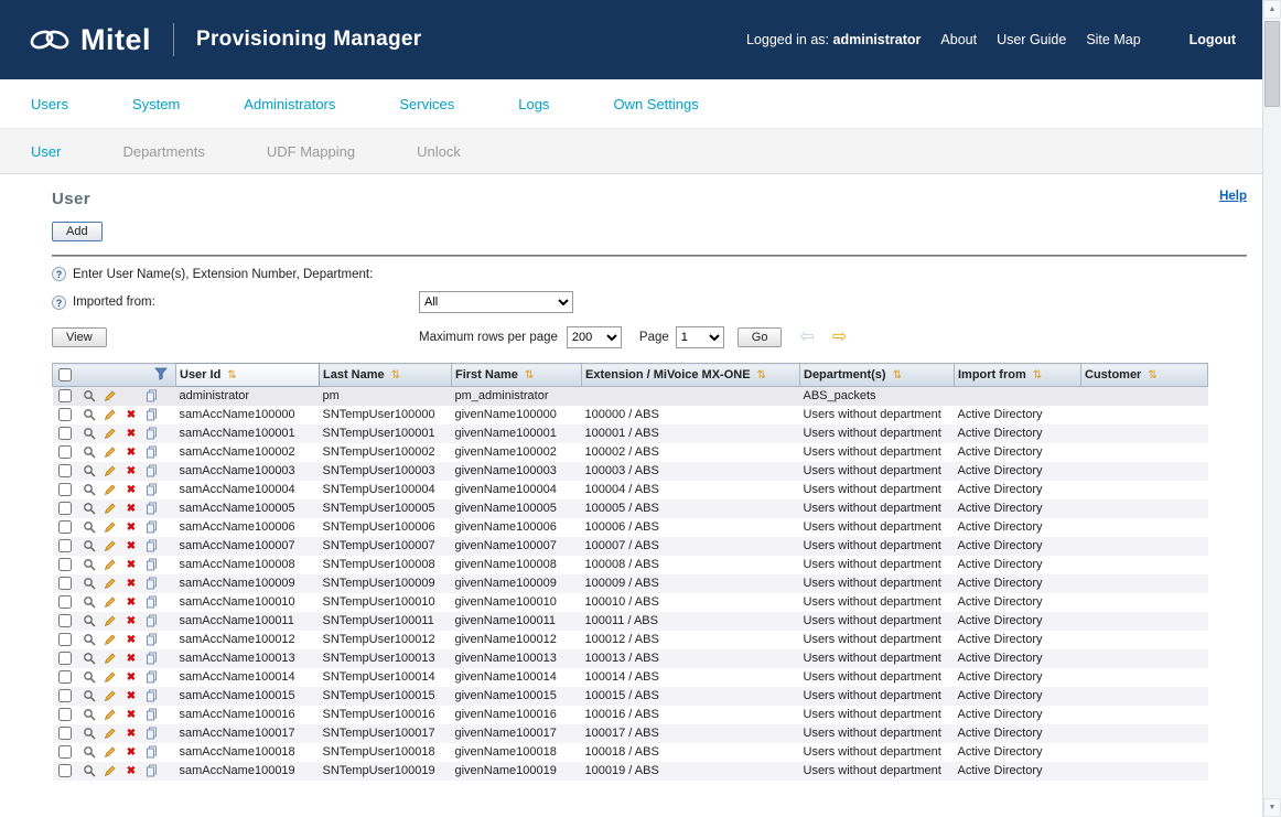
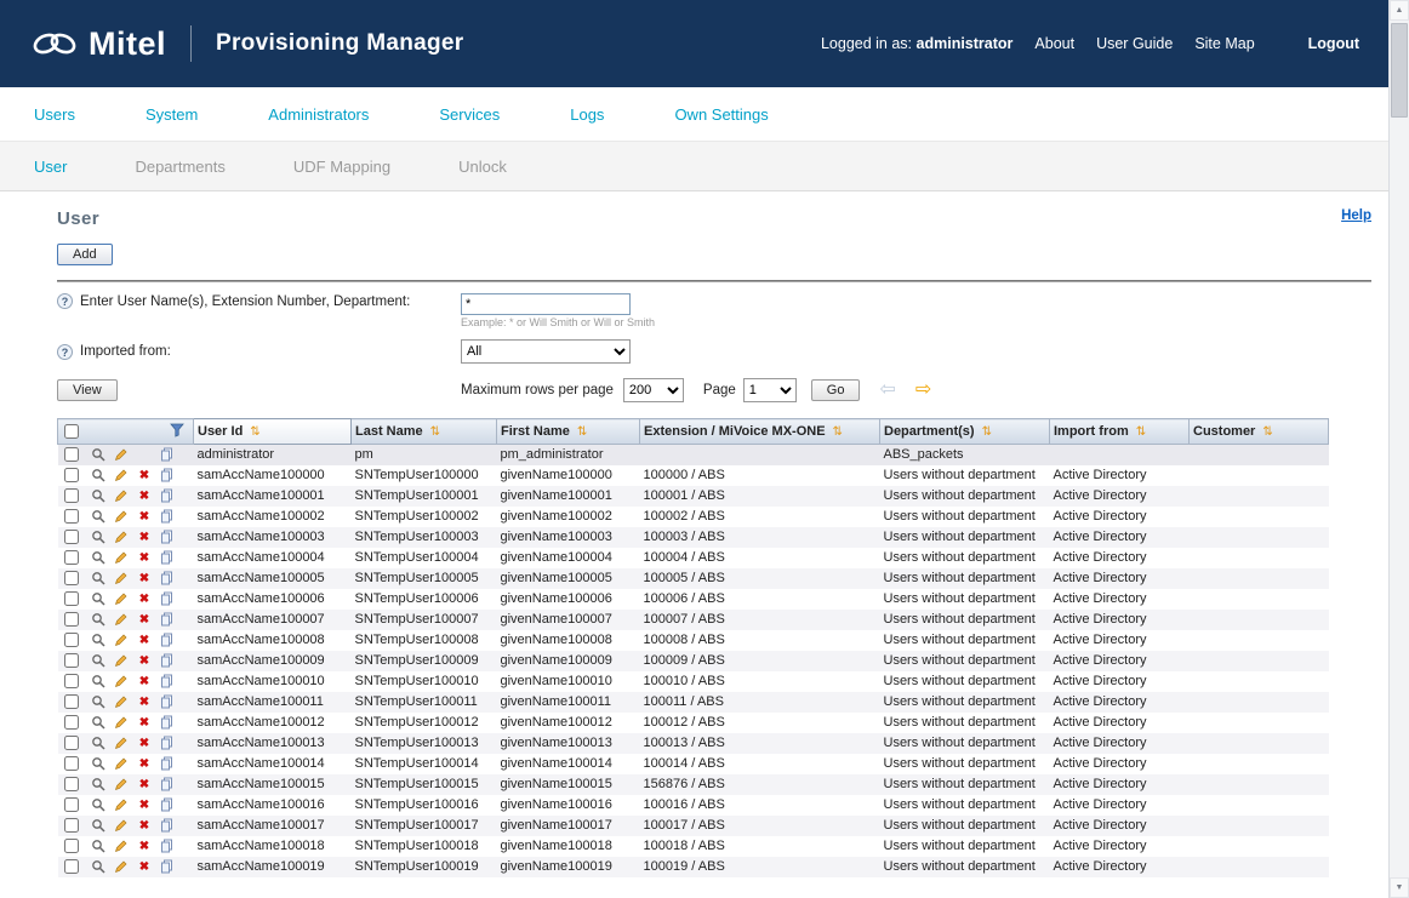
  Mitel
  Provisioning Manager
  Logged in as: administrator
  About
  User Guide
  Site Map
  Logout
  Users
  System
  Administrators
  Services
  Logs
  Own Settings
  User
  Departments
  UDF Mapping
  Unlock
  User
  Help
  Add
  ?
  Enter User Name(s), Extension Number, Department:
+ *
+ Example: * or Will Smith or Will or Smith
  ?
  Imported from:
  All
  View
  Maximum rows per page
  200
  Page
  1
  Go
  ⇦
  ⇨
  		User Id ⇅	Last Name ⇅	First Name ⇅	Extension / MiVoice MX-ONE ⇅	Department(s) ⇅	Import from ⇅	Customer ⇅
  		administrator	pm	pm_administrator		ABS_packets
  	✖	samAccName100000	SNTempUser100000	givenName100000	100000 / ABS	Users without department	Active Directory
  	✖	samAccName100001	SNTempUser100001	givenName100001	100001 / ABS	Users without department	Active Directory
  	✖	samAccName100002	SNTempUser100002	givenName100002	100002 / ABS	Users without department	Active Directory
  	✖	samAccName100003	SNTempUser100003	givenName100003	100003 / ABS	Users without department	Active Directory
  	✖	samAccName100004	SNTempUser100004	givenName100004	100004 / ABS	Users without department	Active Directory
  	✖	samAccName100005	SNTempUser100005	givenName100005	100005 / ABS	Users without department	Active Directory
  	✖	samAccName100006	SNTempUser100006	givenName100006	100006 / ABS	Users without department	Active Directory
  	✖	samAccName100007	SNTempUser100007	givenName100007	100007 / ABS	Users without department	Active Directory
  	✖	samAccName100008	SNTempUser100008	givenName100008	100008 / ABS	Users without department	Active Directory
  	✖	samAccName100009	SNTempUser100009	givenName100009	100009 / ABS	Users without department	Active Directory
  	✖	samAccName100010	SNTempUser100010	givenName100010	100010 / ABS	Users without department	Active Directory
  	✖	samAccName100011	SNTempUser100011	givenName100011	100011 / ABS	Users without department	Active Directory
  	✖	samAccName100012	SNTempUser100012	givenName100012	100012 / ABS	Users without department	Active Directory
  	✖	samAccName100013	SNTempUser100013	givenName100013	100013 / ABS	Users without department	Active Directory
  	✖	samAccName100014	SNTempUser100014	givenName100014	100014 / ABS	Users without department	Active Directory
- 	✖	samAccName100015	SNTempUser100015	givenName100015	100015 / ABS	Users without department	Active Directory
+ 	✖	samAccName100015	SNTempUser100015	givenName100015	156876 / ABS	Users without department	Active Directory
  	✖	samAccName100016	SNTempUser100016	givenName100016	100016 / ABS	Users without department	Active Directory
  	✖	samAccName100017	SNTempUser100017	givenName100017	100017 / ABS	Users without department	Active Directory
  	✖	samAccName100018	SNTempUser100018	givenName100018	100018 / ABS	Users without department	Active Directory
  	✖	samAccName100019	SNTempUser100019	givenName100019	100019 / ABS	Users without department	Active Directory
